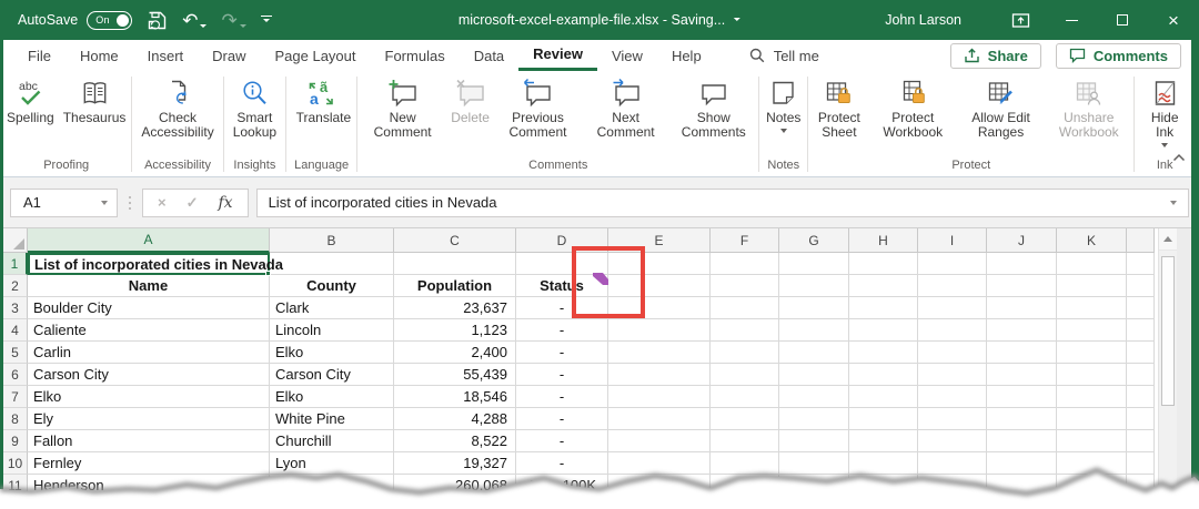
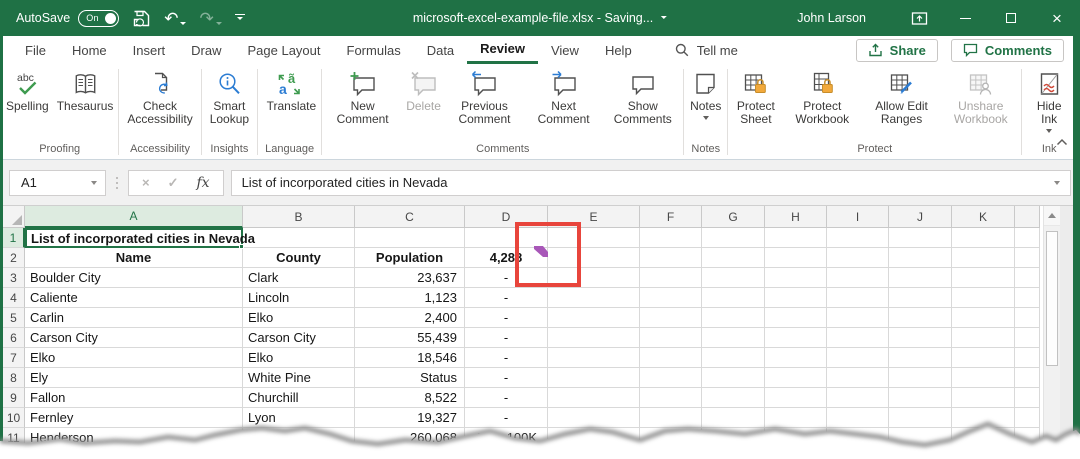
  AutoSave
  On
  ↶
  ↷
  microsoft-excel-example-file.xlsx - Saving...
  John Larson
  ×
  File
  Home
  Insert
  Draw
  Page Layout
  Formulas
  Data
  Review
  View
  Help
  Tell me
  Share
  Comments
  abc
  Spelling
  Thesaurus
  Proofing
  Check Accessibility
  Accessibility
  Smart Lookup
  Insights
  ã
  a
  Translate
  Language
  New Comment
  Delete
  Previous Comment
  Next Comment
  Show Comments
  Comments
  Notes
  Notes
  Protect Sheet
  Protect Workbook
  Allow Edit Ranges
  Unshare Workbook
  Protect
  Hide Ink
  Ink
  A1
  ×
  ✓
  fx
  List of incorporated cities in Nevada
  A
  B
  C
  D
  E
  F
  G
  H
  I
  J
  K
  1
  List of incorporated cities in Nevada
  2
  Name
  County
  Population
- Status
+ 4,288
  3
  Boulder City
  Clark
  23,637
  -
  4
  Caliente
  Lincoln
  1,123
  -
  5
  Carlin
  Elko
  2,400
  -
  6
  Carson City
  Carson City
  55,439
  -
  7
  Elko
  Elko
  18,546
  -
  8
  Ely
  White Pine
- 4,288
+ Status
  -
  9
  Fallon
  Churchill
  8,522
  -
  10
  Fernley
  Lyon
  19,327
  -
  11
  Henrson
  260,06
